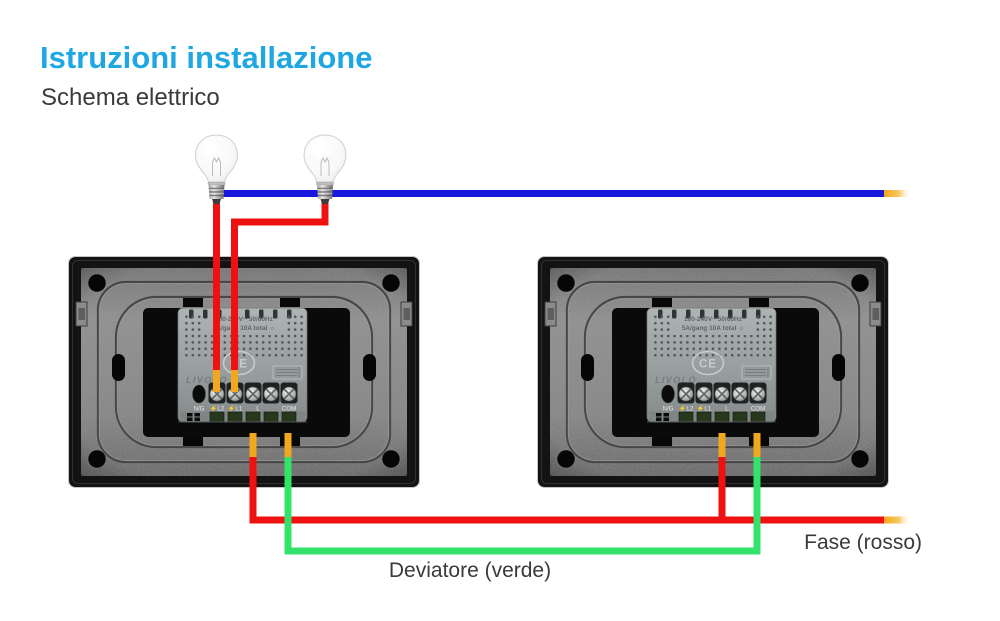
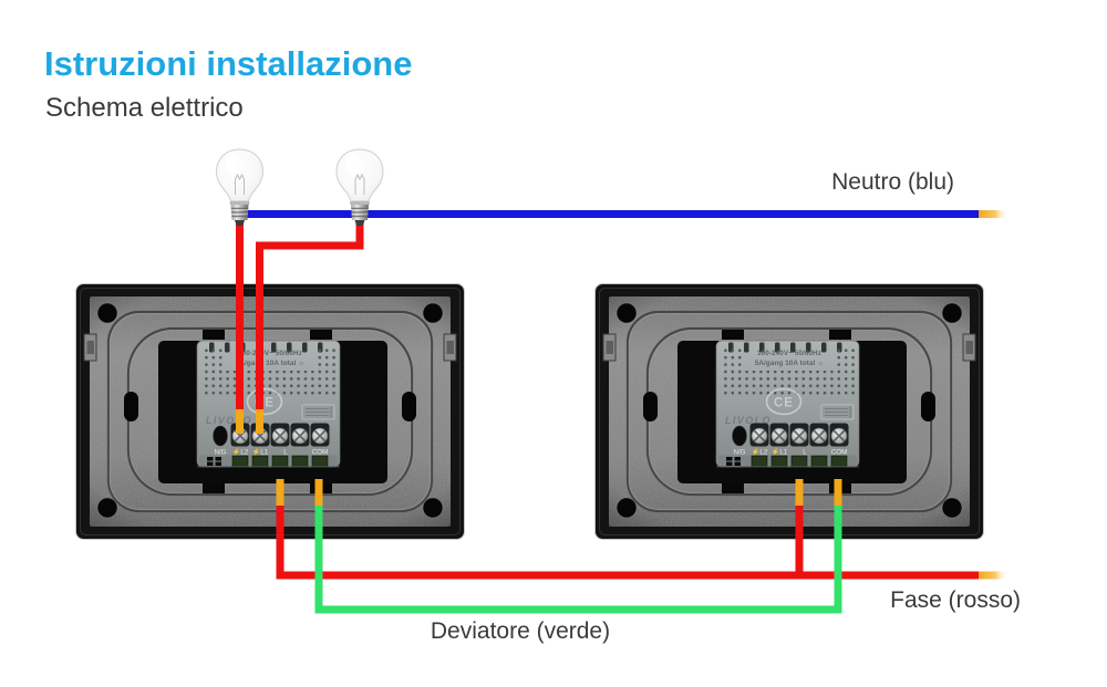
  Istruzioni installazione
  Schema elettrico
+ Neutro (blu)
  Fase (rosso)
  Deviatore (verde)
